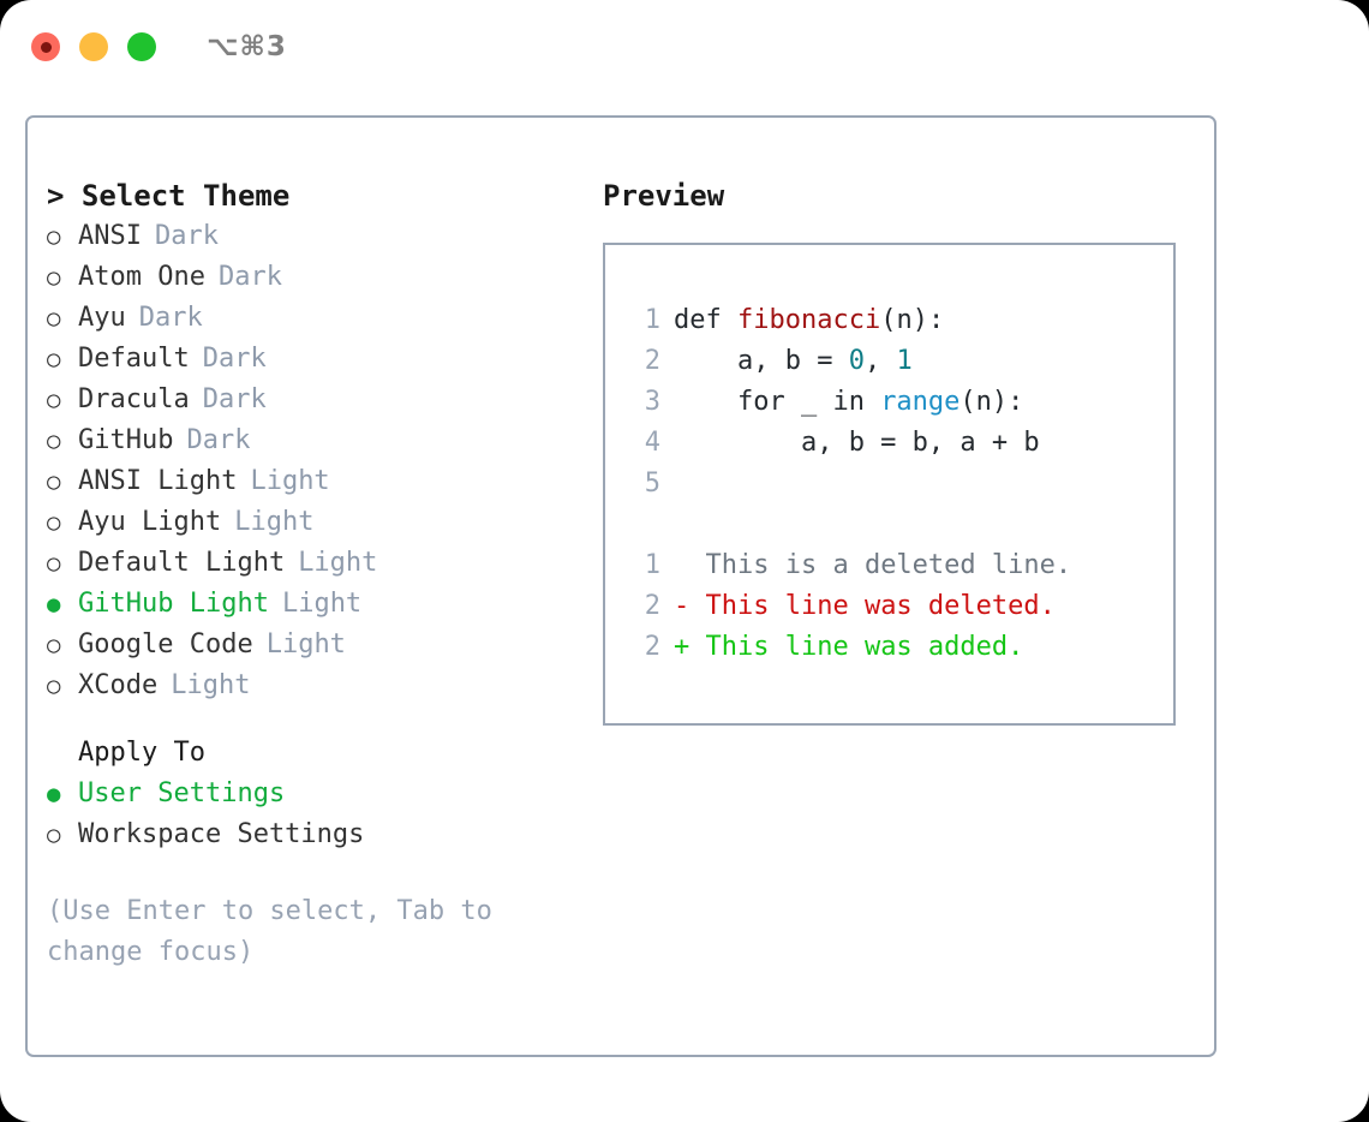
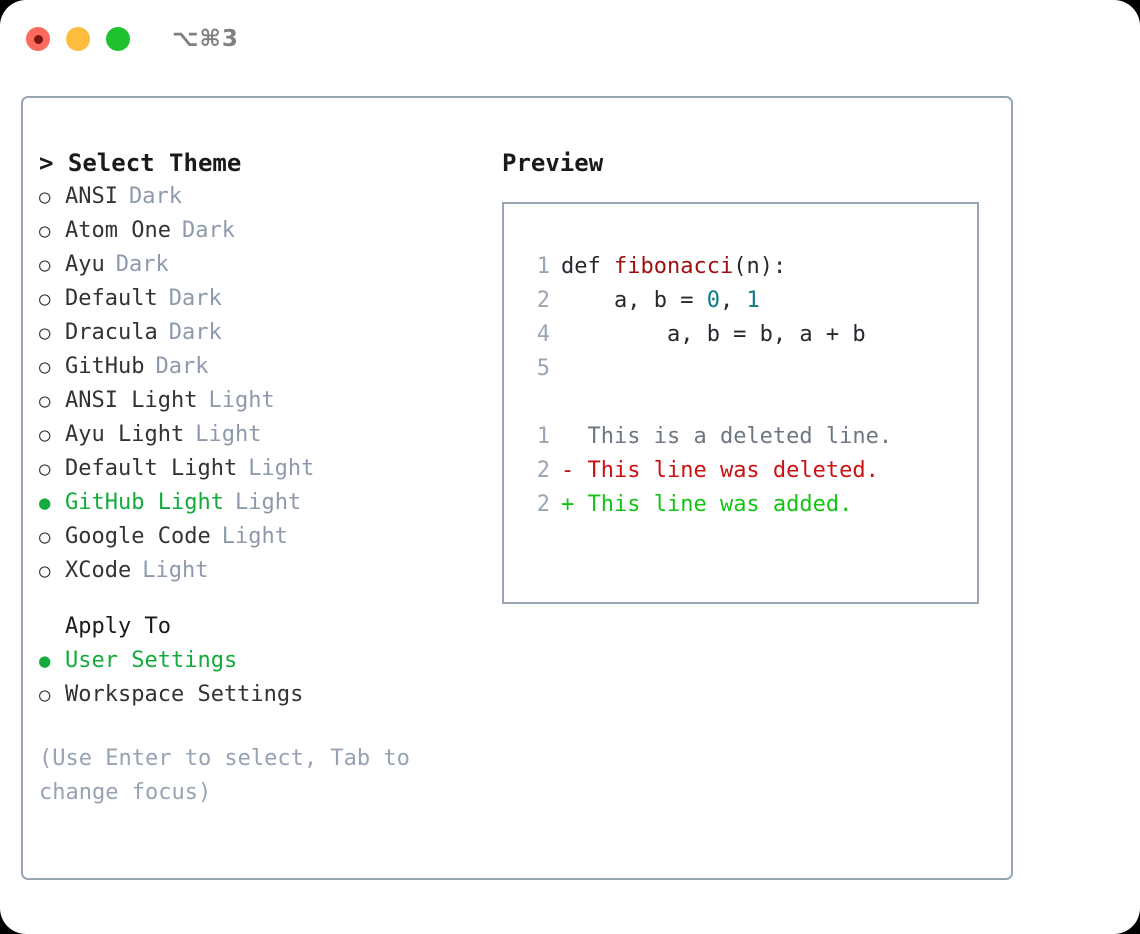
  ⌥⌘3
  > Select Theme
  ○
  ANSI
  Dark
  ○
  Atom One
  Dark
  ○
  Ayu
  Dark
  ○
  Default
  Dark
  ○
  Dracula
  Dark
  ○
  GitHub
  Dark
  ○
  ANSI Light
  Light
  ○
  Ayu Light
  Light
  ○
  Default Light
  Light
  ●
  GitHub Light
  Light
  ○
  Google Code
  Light
  ○
  XCode
  Light
  Apply To
  ●
  User Settings
  ○
  Workspace Settings
  (Use Enter to select, Tab to change focus)
  Preview
  1
  def fibonacci(n):
  2
  a, b = 0, 1
- 3
- for _ in range(n):
  4
  a, b = b, a + b
  5
  1
  This is a deleted line.
  2
  -
  This line was deleted.
  2
  +
  This line was added.
